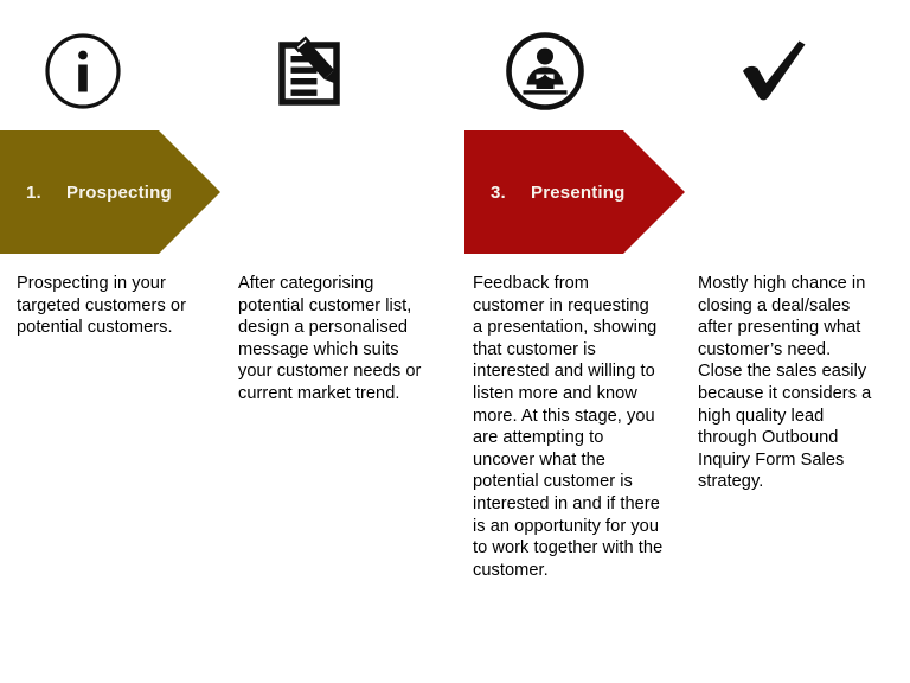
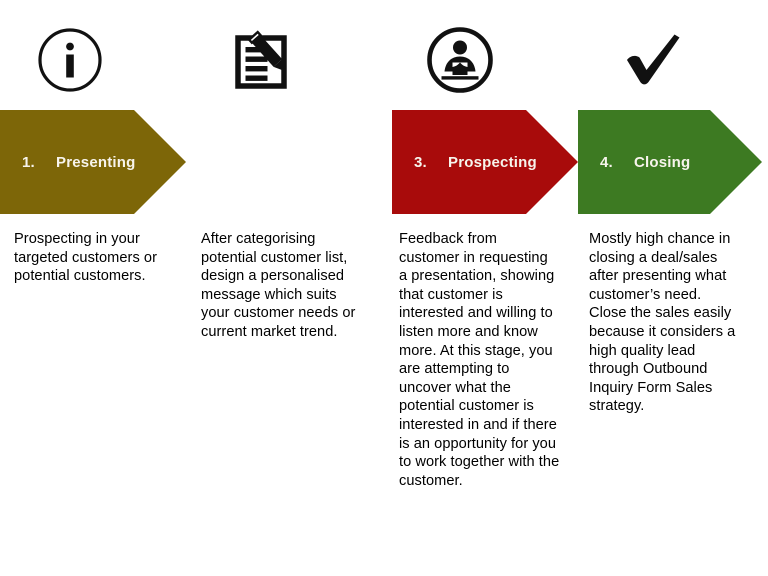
  1.
- Prospecting
+ Presenting
  3.
- Presenting
+ Prospecting
+ 4.
+ Closing
  Prospecting in your
  targeted customers or
  potential customers.
  After categorising
  potential customer list,
  design a personalised
  message which suits
  your customer needs or
  current market trend.
  Feedback from
  customer in requesting
  a presentation, showing
  that customer is
  interested and willing to
  listen more and know
  more. At this stage, you
  are attempting to
  uncover what the
  potential customer is
  interested in and if there
  is an opportunity for you
  to work together with the
  customer.
  Mostly high chance in
  closing a deal/sales
  after presenting what
  customer’s need.
  Close the sales easily
  because it considers a
  high quality lead
  through Outbound
  Inquiry Form Sales
  strategy.
